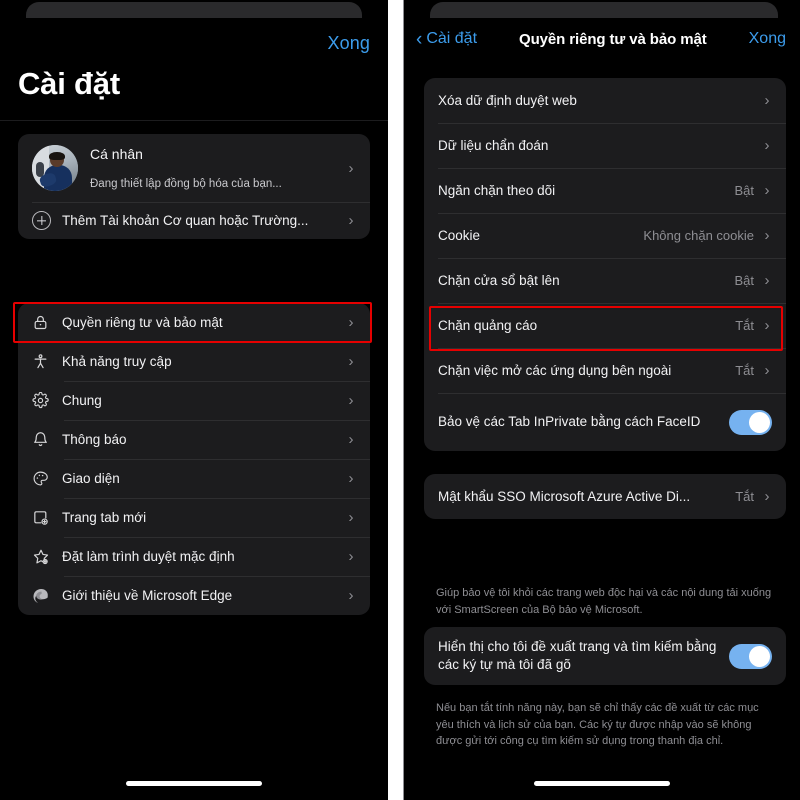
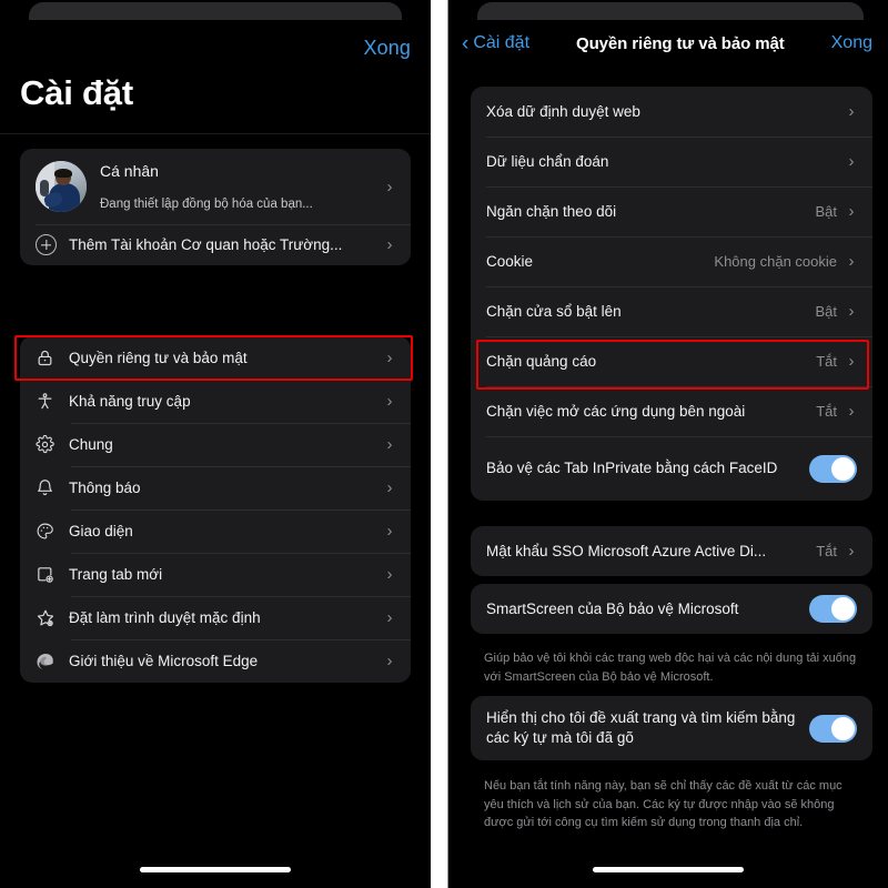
  Xong
  Cài đặt
  Cá nhân
  Đang thiết lập đồng bộ hóa của bạn...
  ›
  Thêm Tài khoản Cơ quan hoặc Trường...
  ›
  Quyền riêng tư và bảo mật
  ›
  Khả năng truy cập
  ›
  Chung
  ›
  Thông báo
  ›
  Giao diện
  ›
  Trang tab mới
  ›
  Đặt làm trình duyệt mặc định
  ›
  Giới thiệu về Microsoft Edge
  ›
  ‹
  Cài đặt
  Quyền riêng tư và bảo mật
  Xong
  Xóa dữ định duyệt web
  ›
  Dữ liệu chẩn đoán
  ›
  Ngăn chặn theo dõi
  Bật
  ›
  Cookie
  Không chặn cookie
  ›
  Chặn cửa sổ bật lên
  Bật
  ›
  Chặn quảng cáo
  Tắt
  ›
  Chặn việc mở các ứng dụng bên ngoài
  Tắt
  ›
  Bảo vệ các Tab InPrivate bằng cách FaceID
  Mật khẩu SSO Microsoft Azure Active Di...
  Tắt
  ›
+ SmartScreen của Bộ bảo vệ Microsoft
  Giúp bảo vệ tôi khỏi các trang web độc hại và các nội dung tải xuống với SmartScreen của Bộ bảo vệ Microsoft.
  Hiển thị cho tôi đề xuất trang và tìm kiếm bằng các ký tự mà tôi đã gõ
  Nếu bạn tắt tính năng này, bạn sẽ chỉ thấy các đề xuất từ các mục yêu thích và lịch sử của bạn. Các ký tự được nhập vào sẽ không được gửi tới công cụ tìm kiếm sử dụng trong thanh địa chỉ.
